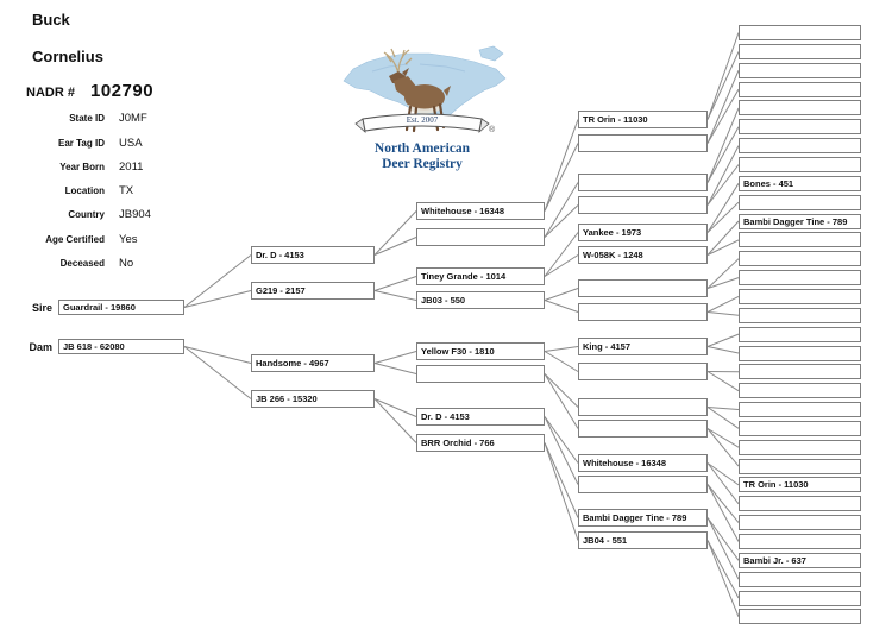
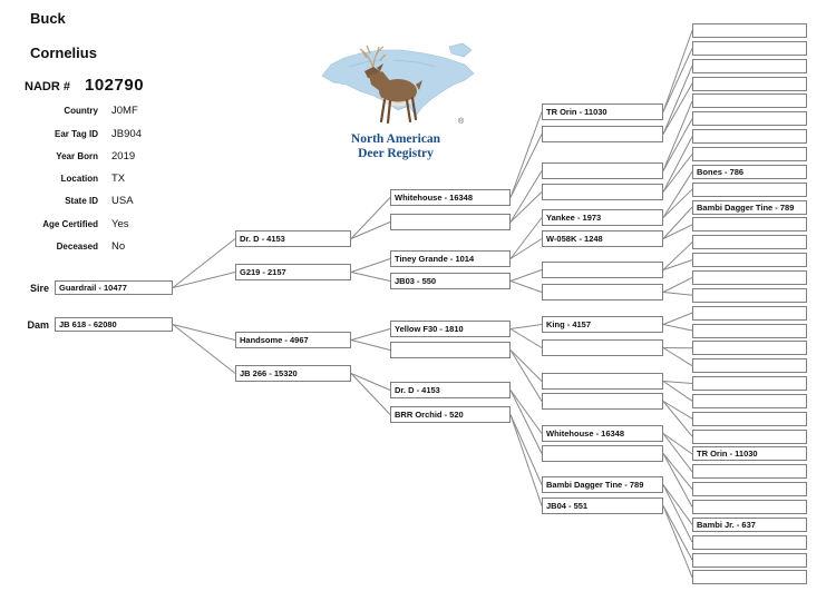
  Buck
  Cornelius
  NADR #
  102790
- State ID
+ Country
  J0MF
  Ear Tag ID
- USA
+ JB904
  Year Born
- 2011
+ 2019
  Location
  TX
- Country
+ State ID
- JB904
+ USA
  Age Certified
  Yes
  Deceased
  No
- Est. 2007
  North American
  Deer Registry
- Guardrail - 19860
+ Guardrail - 10477
  JB 618 - 62080
  Dr. D - 4153
  G219 - 2157
  Handsome - 4967
  JB 266 - 15320
  Whitehouse - 16348
  Tiney Grande - 1014
  JB03 - 550
  Yellow F30 - 1810
  Dr. D - 4153
- BRR Orchid - 766
+ BRR Orchid - 520
  TR Orin - 11030
  Yankee - 1973
  W-058K - 1248
  King - 4157
  Whitehouse - 16348
  Bambi Dagger Tine - 789
  JB04 - 551
- Bones - 451
+ Bones - 786
  Bambi Dagger Tine - 789
  TR Orin - 11030
  Bambi Jr. - 637
  Sire
  Dam
